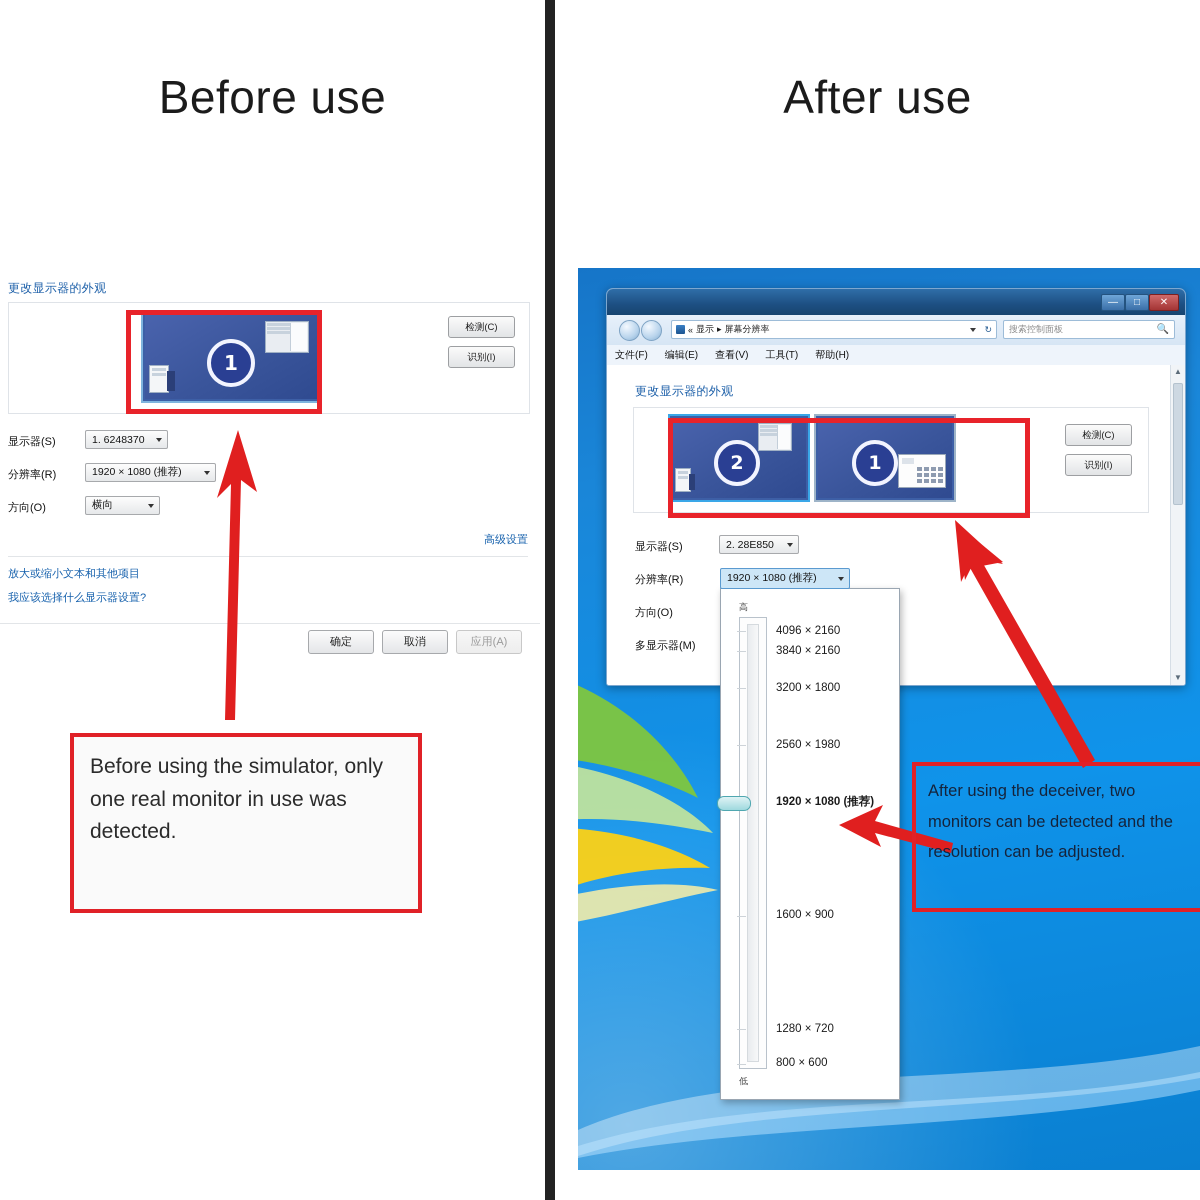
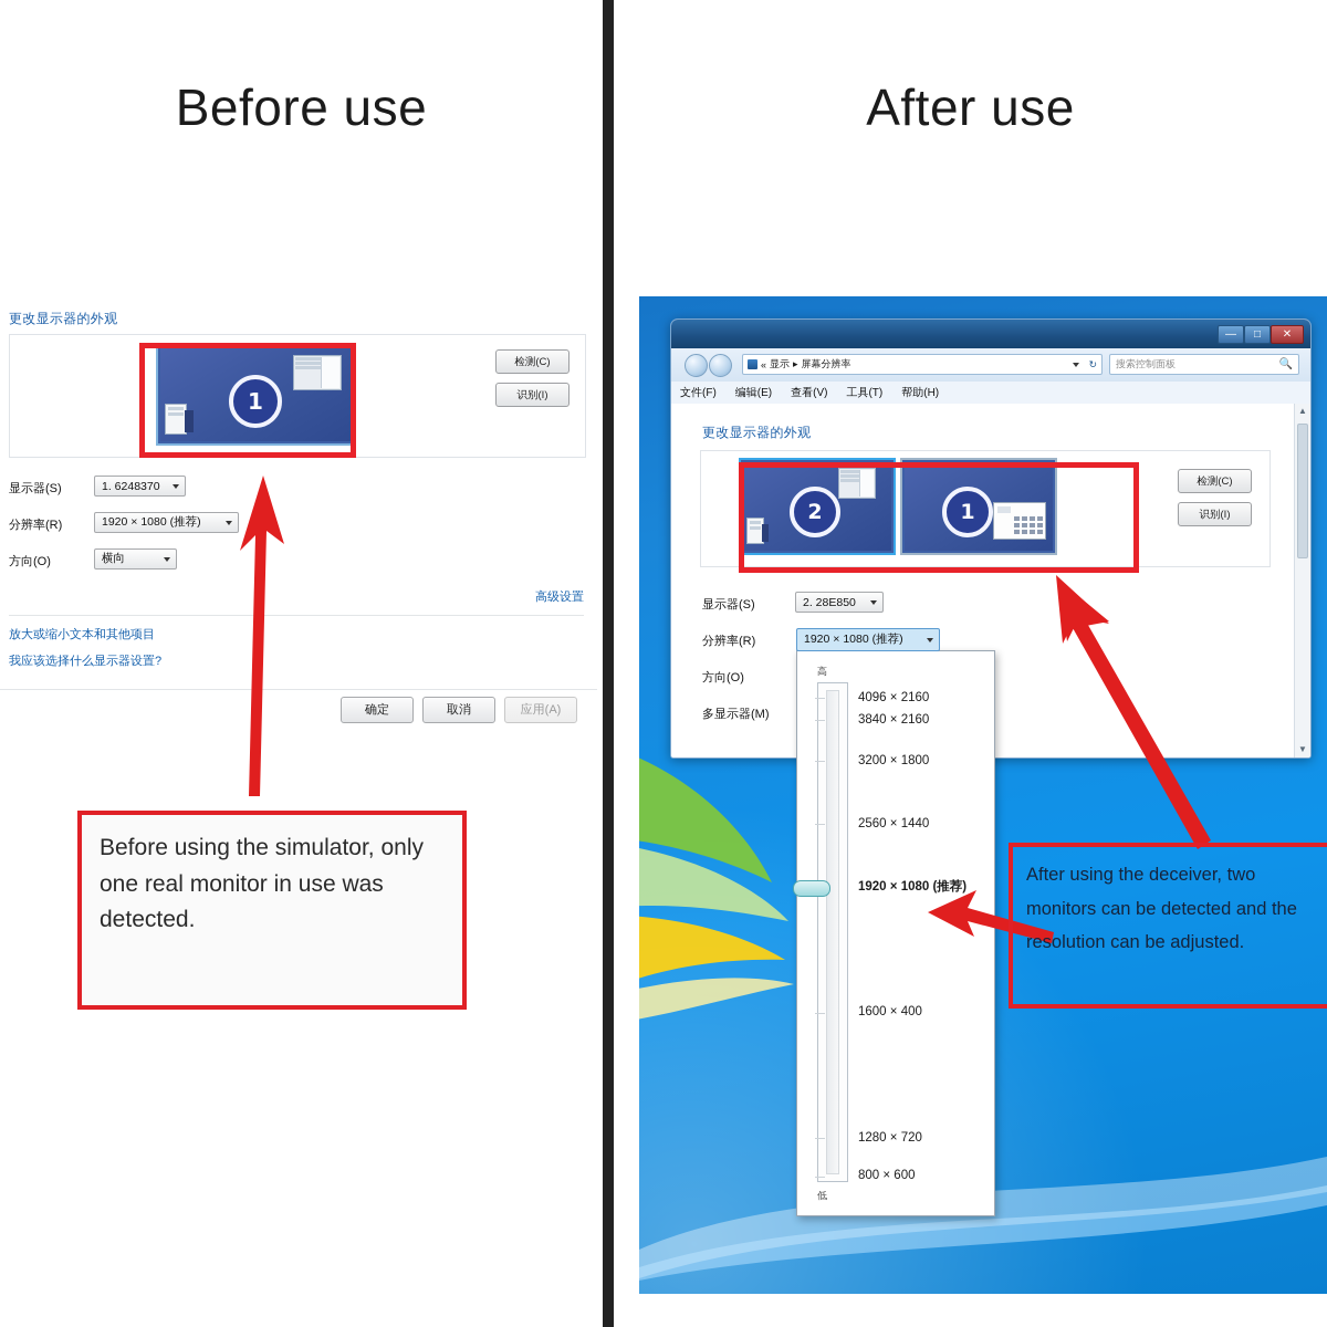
  Before use
  After use
  更改显示器的外观
  1
  检测(C)
  识别(I)
  显示器(S)
  1. 6248370
  分辨率(R)
  1920 × 1080 (推荐)
  方向(O)
  横向
  高级设置
  放大或缩小文本和其他项目
  我应该选择什么显示器设置?
  确定
  取消
  应用(A)
  Before using the simulator, only one real monitor in use was detected.
  —
  □
  ✕
  «
  显示
  ▸
  屏幕分辨率
  ↻
  搜索控制面板
  🔍
  文件(F)
  编辑(E)
  查看(V)
  工具(T)
  帮助(H)
  更改显示器的外观
  2
  1
  检测(C)
  识别(I)
  显示器(S)
  2. 28E850
  分辨率(R)
  方向(O)
  多显示器(M)
  ▲
  ▼
  1920 × 1080 (推荐)
  高
  低
  4096 × 2160
  3840 × 2160
  3200 × 1800
- 2560 × 1980
+ 2560 × 1440
  1920 × 1080 (推荐)
- 1600 × 900
+ 1600 × 400
  1280 × 720
  800 × 600
  After using the deceiver, two monitors can be detected and the resolution can be adjusted.
